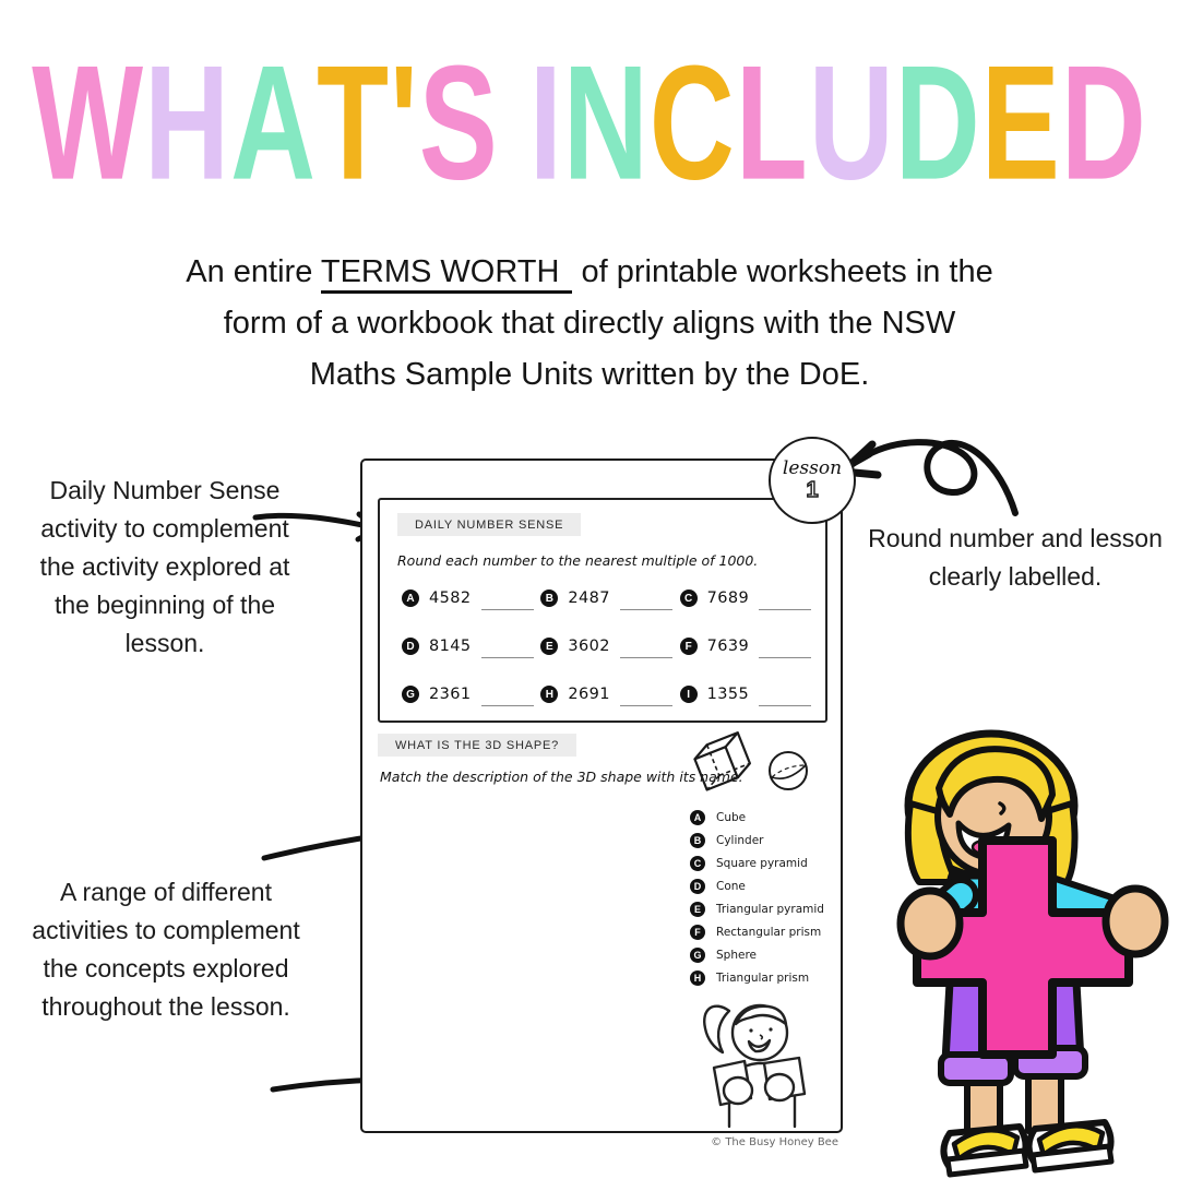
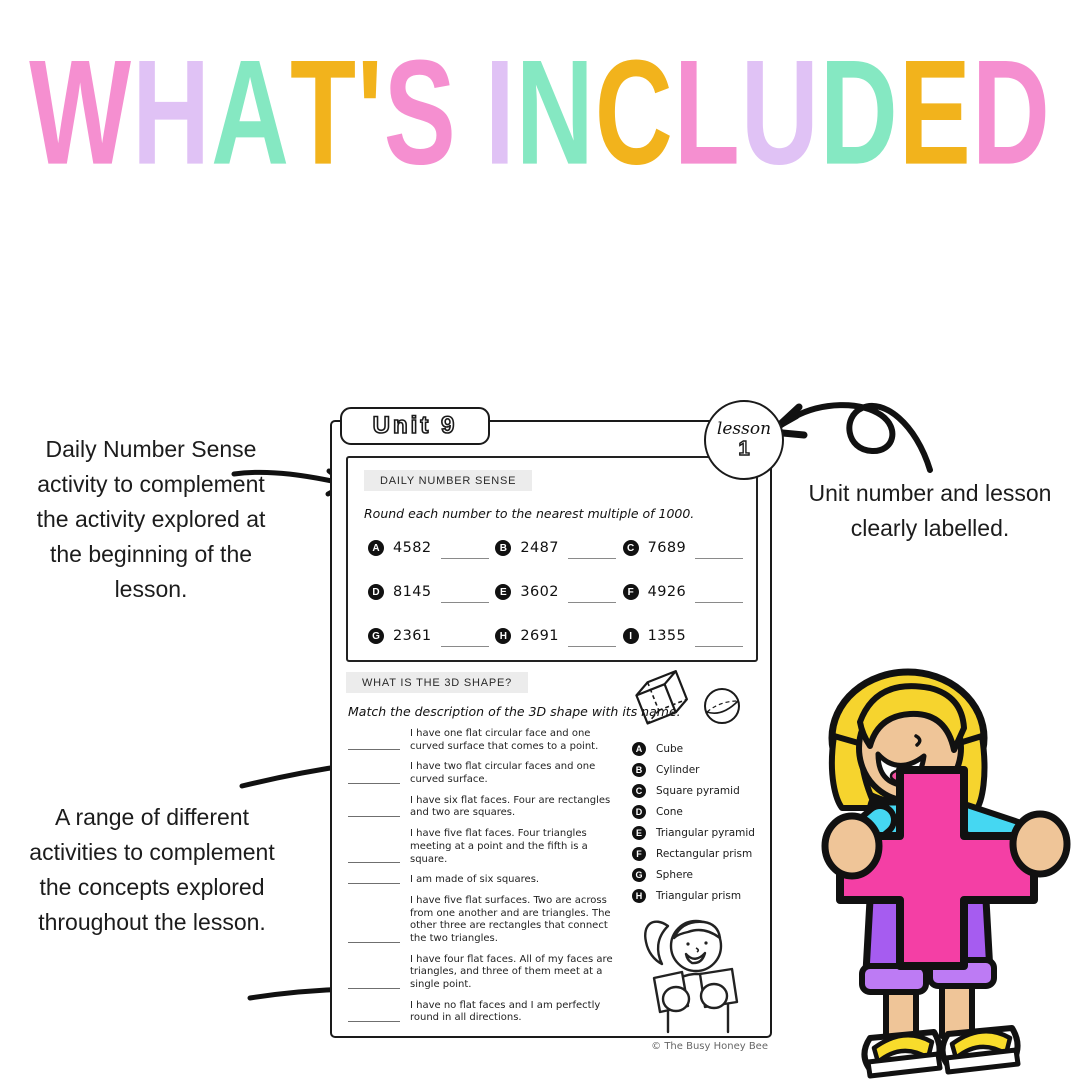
  WHAT'S INCLUDED
- An entire TERMS WORTH of printable worksheets in the
- form of a workbook that directly aligns with the NSW
- Maths Sample Units written by the DoE.
  Daily Number Sense activity to complement the activity explored at the beginning of the lesson.
  A range of different activities to complement the concepts explored throughout the lesson.
- Round number and lesson clearly labelled.
+ Unit number and lesson clearly labelled.
+ Unit 9
  lesson
  1
  DAILY NUMBER SENSE
  Round each number to the nearest multiple of 1000.
  A
  4582
  B
  2487
  C
  7689
  D
  8145
  E
  3602
  F
- 7639
+ 4926
  G
  2361
  H
  2691
  I
  1355
  WHAT IS THE 3D SHAPE?
  Match the description of the 3D shape with its name.
+ I have one flat circular face and one curved surface that comes to a point.
+ I have two flat circular faces and one curved surface.
+ I have six flat faces. Four are rectangles and two are squares.
+ I have five flat faces. Four triangles meeting at a point and the fifth is a square.
+ I am made of six squares.
+ I have five flat surfaces. Two are across from one another and are triangles. The other three are rectangles that connect the two triangles.
+ I have four flat faces. All of my faces are triangles, and three of them meet at a single point.
+ I have no flat faces and I am perfectly round in all directions.
  A
  Cube
  B
  Cylinder
  C
  Square pyramid
  D
  Cone
  E
  Triangular pyramid
  F
  Rectangular prism
  G
  Sphere
  H
  Triangular prism
  © The Busy Honey Bee
